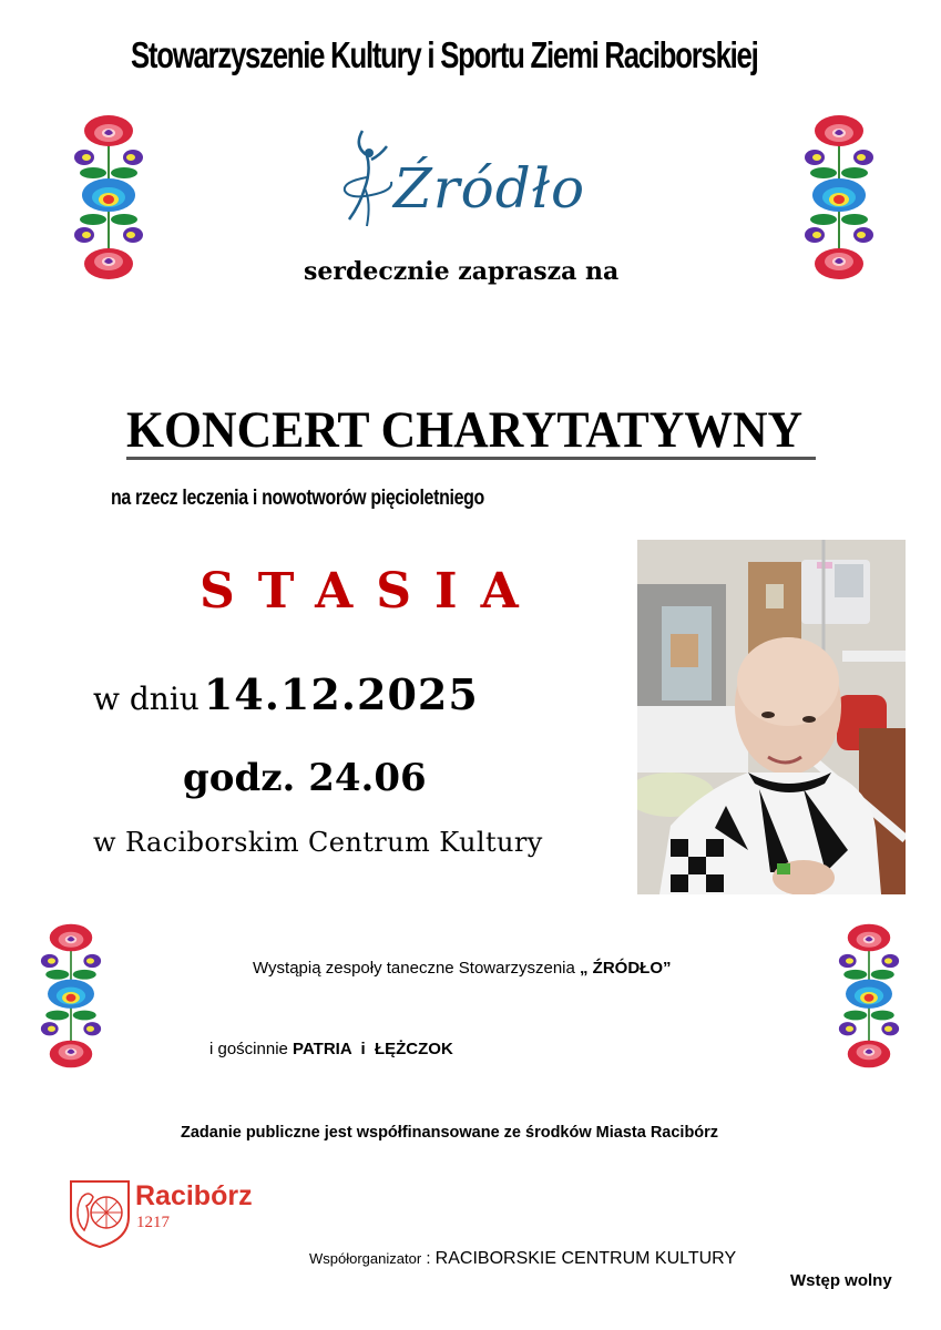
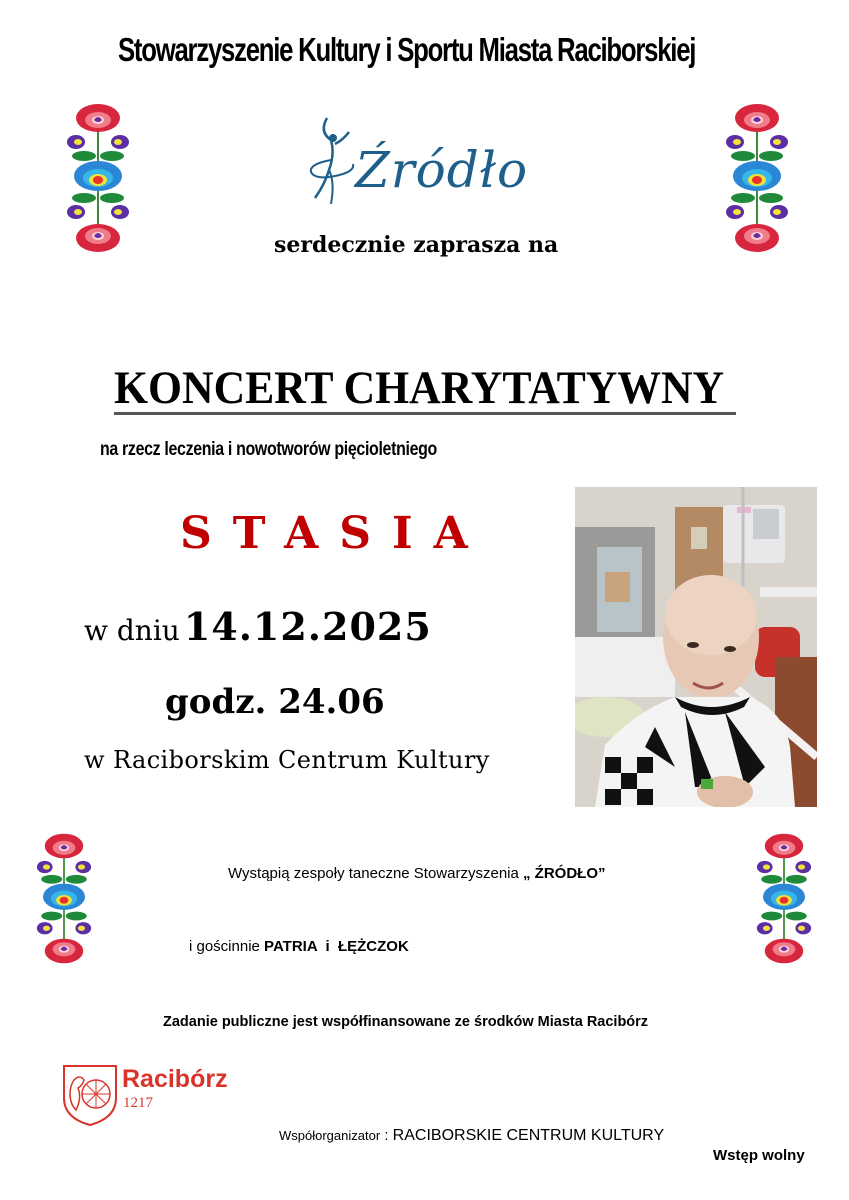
- Stowarzyszenie Kultury i Sportu Ziemi Raciborskiej
+ Stowarzyszenie Kultury i Sportu Miasta Raciborskiej
  Źródło
  serdecznie zaprasza na
  KONCERT CHARYTATYWNY
  na rzecz leczenia i nowotworów pięcioletniego
  STASIA
  w dniu 14.12.2025
  godz. 24.06
  w Raciborskim Centrum Kultury
  Wystąpią zespoły taneczne Stowarzyszenia „ ŹRÓDŁO”
  i gościnnie PATRIA i ŁĘŻCZOK
  Zadanie publiczne jest współfinansowane ze środków Miasta Racibórz
  Racibórz
  1217
  Współorganizator : RACIBORSKIE CENTRUM KULTURY
  Wstęp wolny
